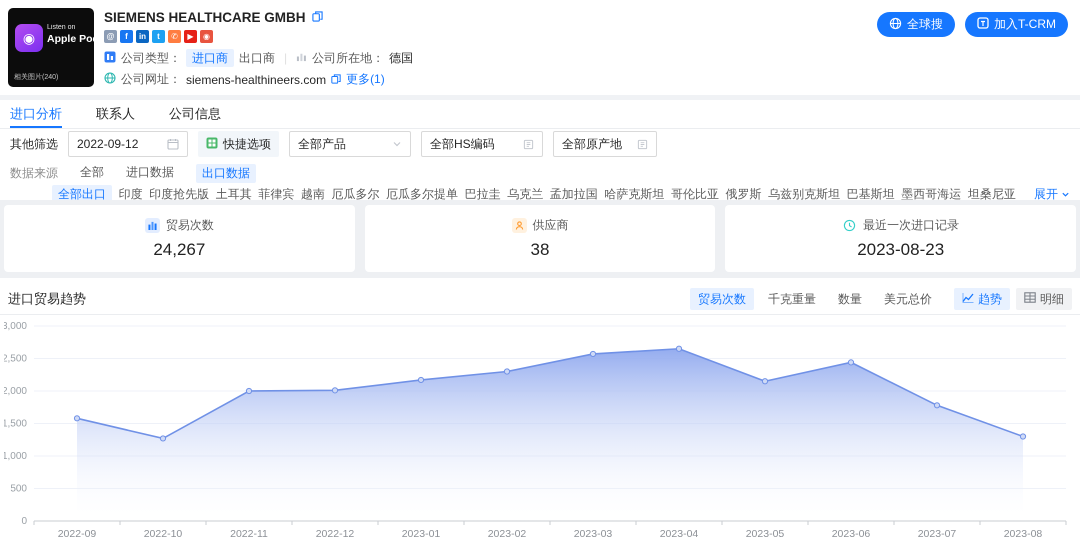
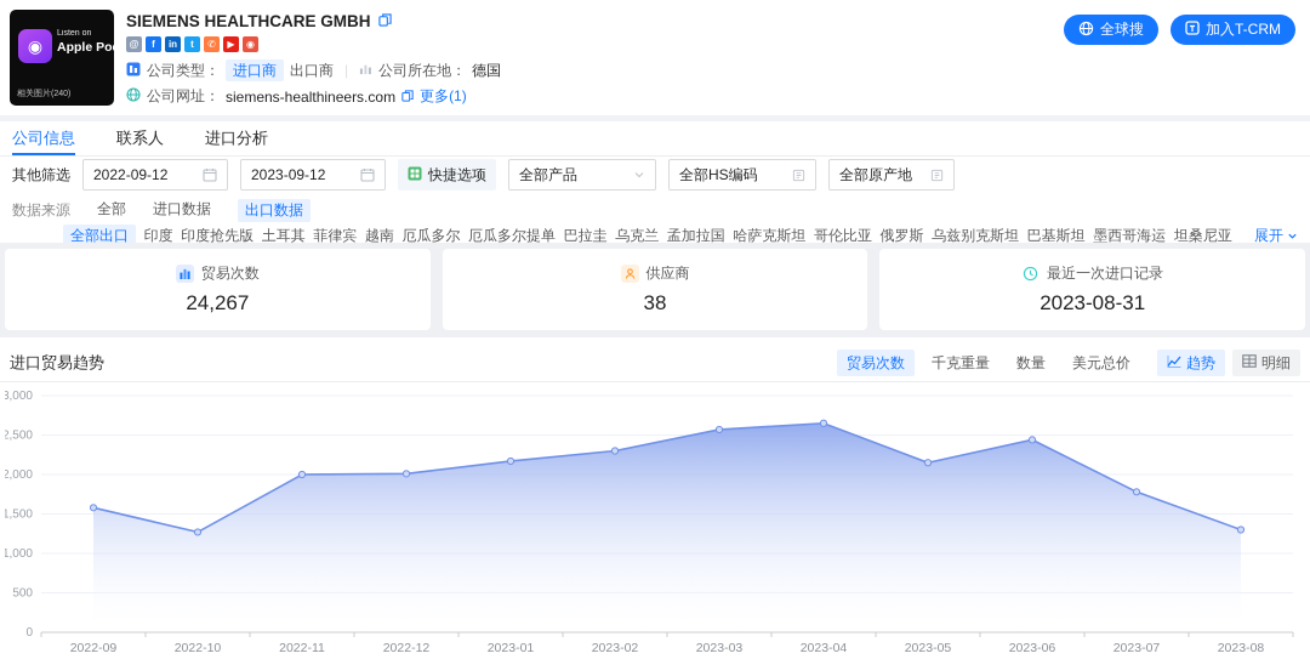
  ◉
  Apple Podct
  SIEMENS HEALTHCARE GMBH
  @
  f
  in
  t
  ✆
  ▶
  ◉
  公司类型：
  进口商
  出口商
  |
  公司所在地：
  德国
  公司网址：
  siemens-healthineers.com
  更多(1)
  全球搜
  加入T-CRM
- 进口分析
+ 公司信息
  联系人
- 公司信息
+ 进口分析
  其他筛选
  2022-09-12
+ 2023-09-12
  快捷选项
  全部产品
  全部HS编码
  全部原产地
  数据来源
  全部
  进口数据
  出口数据
  全部出口
  印度
  印度抢先版
  土耳其
  菲律宾
  越南
  厄瓜多尔
  厄瓜多尔提单
  巴拉圭
  乌克兰
  孟加拉国
  哈萨克斯坦
  哥伦比亚
  俄罗斯
  乌兹别克斯坦
  巴基斯坦
  墨西哥海运
  坦桑尼亚
  展开
  贸易次数
  24,267
  供应商
  38
  最近一次进口记录
- 2023-08-23
+ 2023-08-31
  进口贸易趋势
  贸易次数
  千克重量
  数量
  美元总价
  趋势
  明细
  0
  500
  1,000
  1,500
  2,000
  2,500
  3,000
  2022-09
  2022-10
  2022-11
  2022-12
  2023-01
  2023-02
  2023-03
  2023-04
  2023-05
  2023-06
  2023-07
  2023-08
